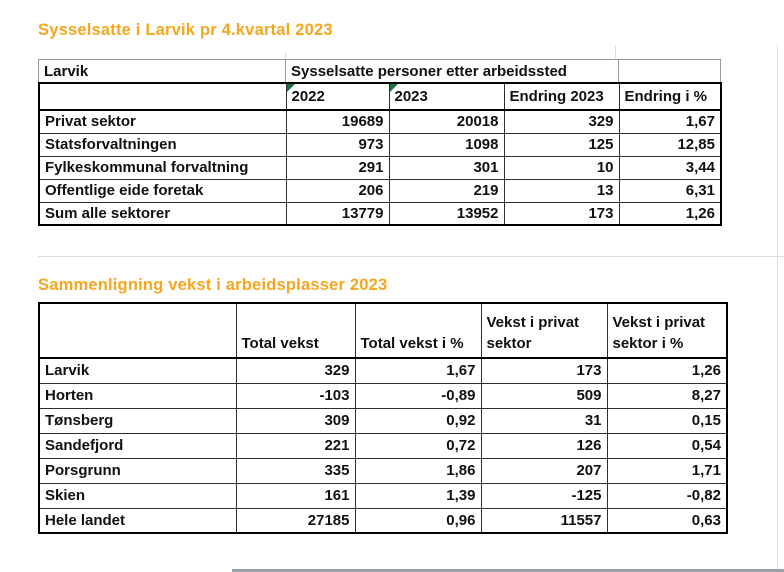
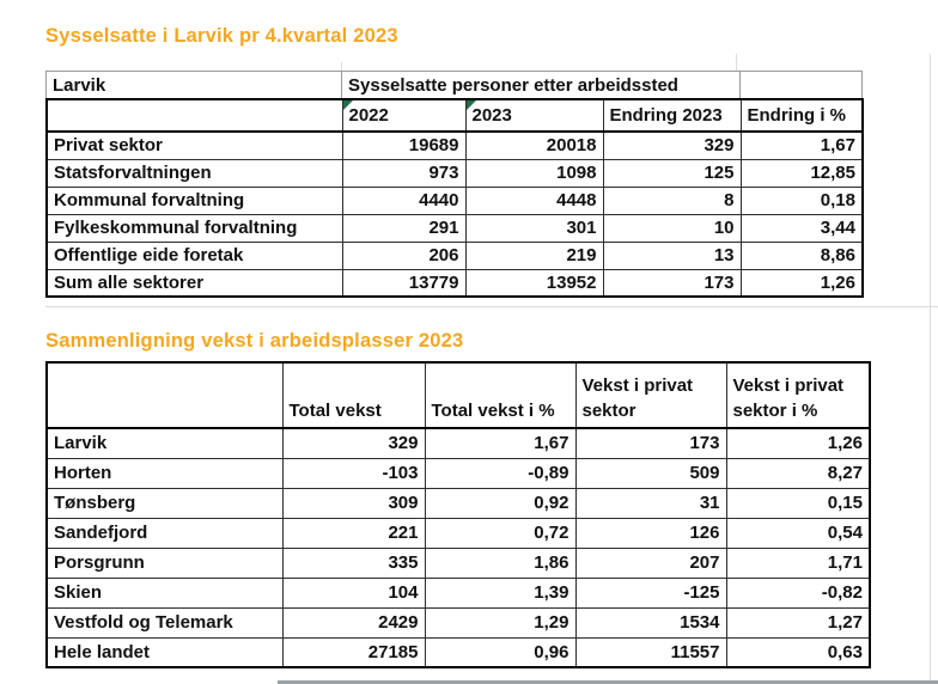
  Sysselsatte i Larvik pr 4.kvartal 2023
  Larvik	Sysselsatte personer etter arbeidssted
  	2022	2023	Endring 2023	Endring i %
  Privat sektor	19689	20018	329	1,67
  Statsforvaltningen	973	1098	125	12,85
+ Kommunal forvaltning	4440	4448	8	0,18
  Fylkeskommunal forvaltning	291	301	10	3,44
- Offentlige eide foretak	206	219	13	6,31
+ Offentlige eide foretak	206	219	13	8,86
  Sum alle sektorer	13779	13952	173	1,26
  Sammenligning vekst i arbeidsplasser 2023
  	Total vekst	Total vekst i %	Vekst i privat sektor	Vekst i privat sektor i %
  Larvik	329	1,67	173	1,26
  Horten	-103	-0,89	509	8,27
  Tønsberg	309	0,92	31	0,15
  Sandefjord	221	0,72	126	0,54
  Porsgrunn	335	1,86	207	1,71
- Skien	161	1,39	-125	-0,82
+ Skien	104	1,39	-125	-0,82
+ Vestfold og Telemark	2429	1,29	1534	1,27
  Hele landet	27185	0,96	11557	0,63
